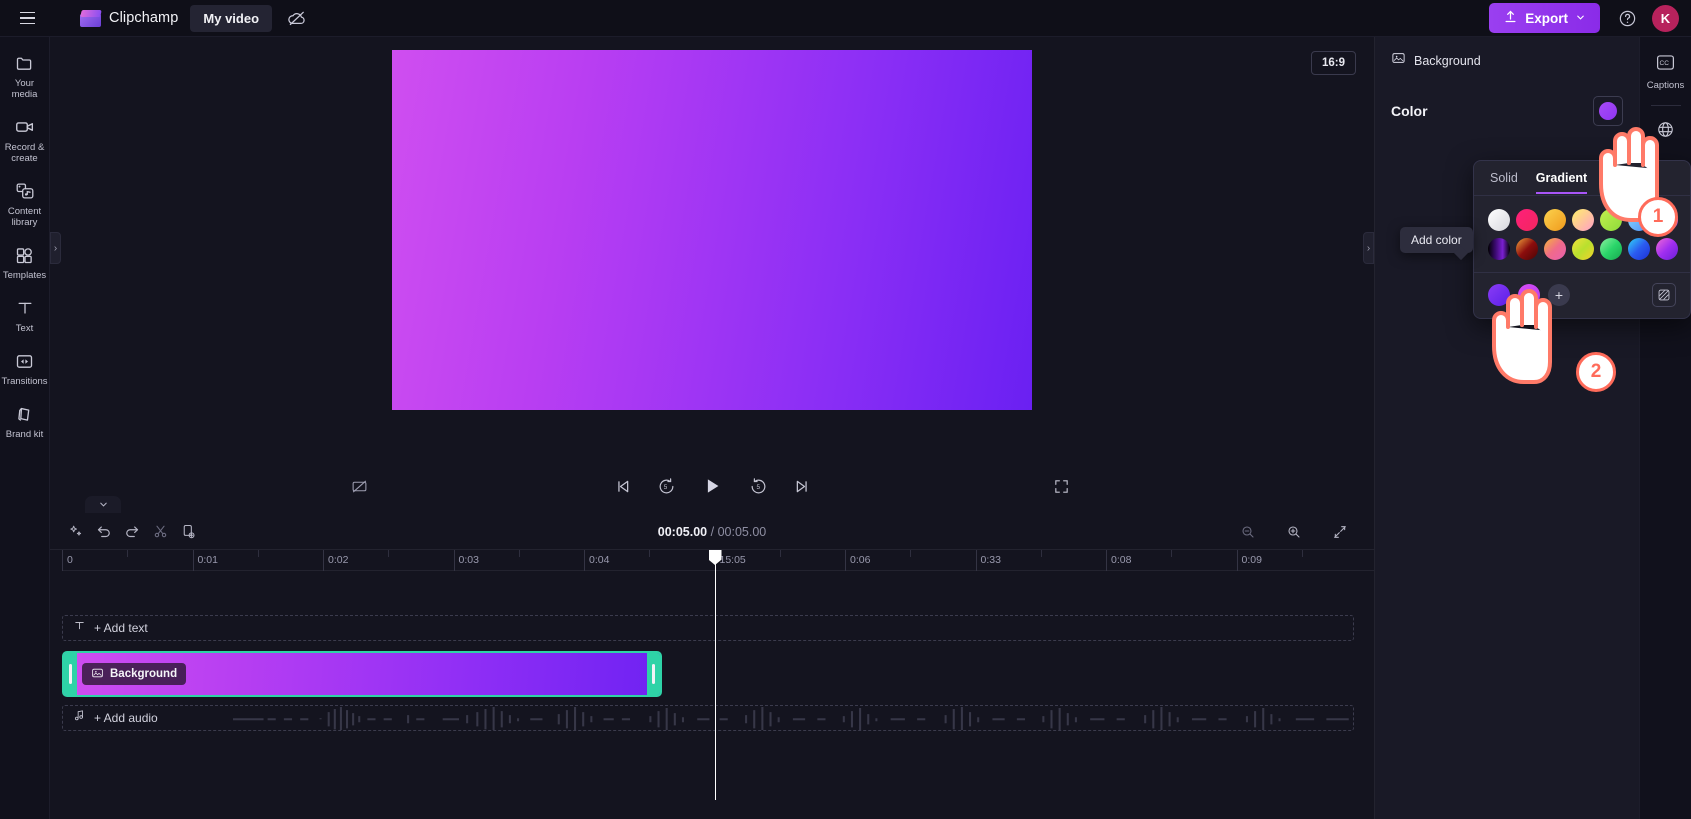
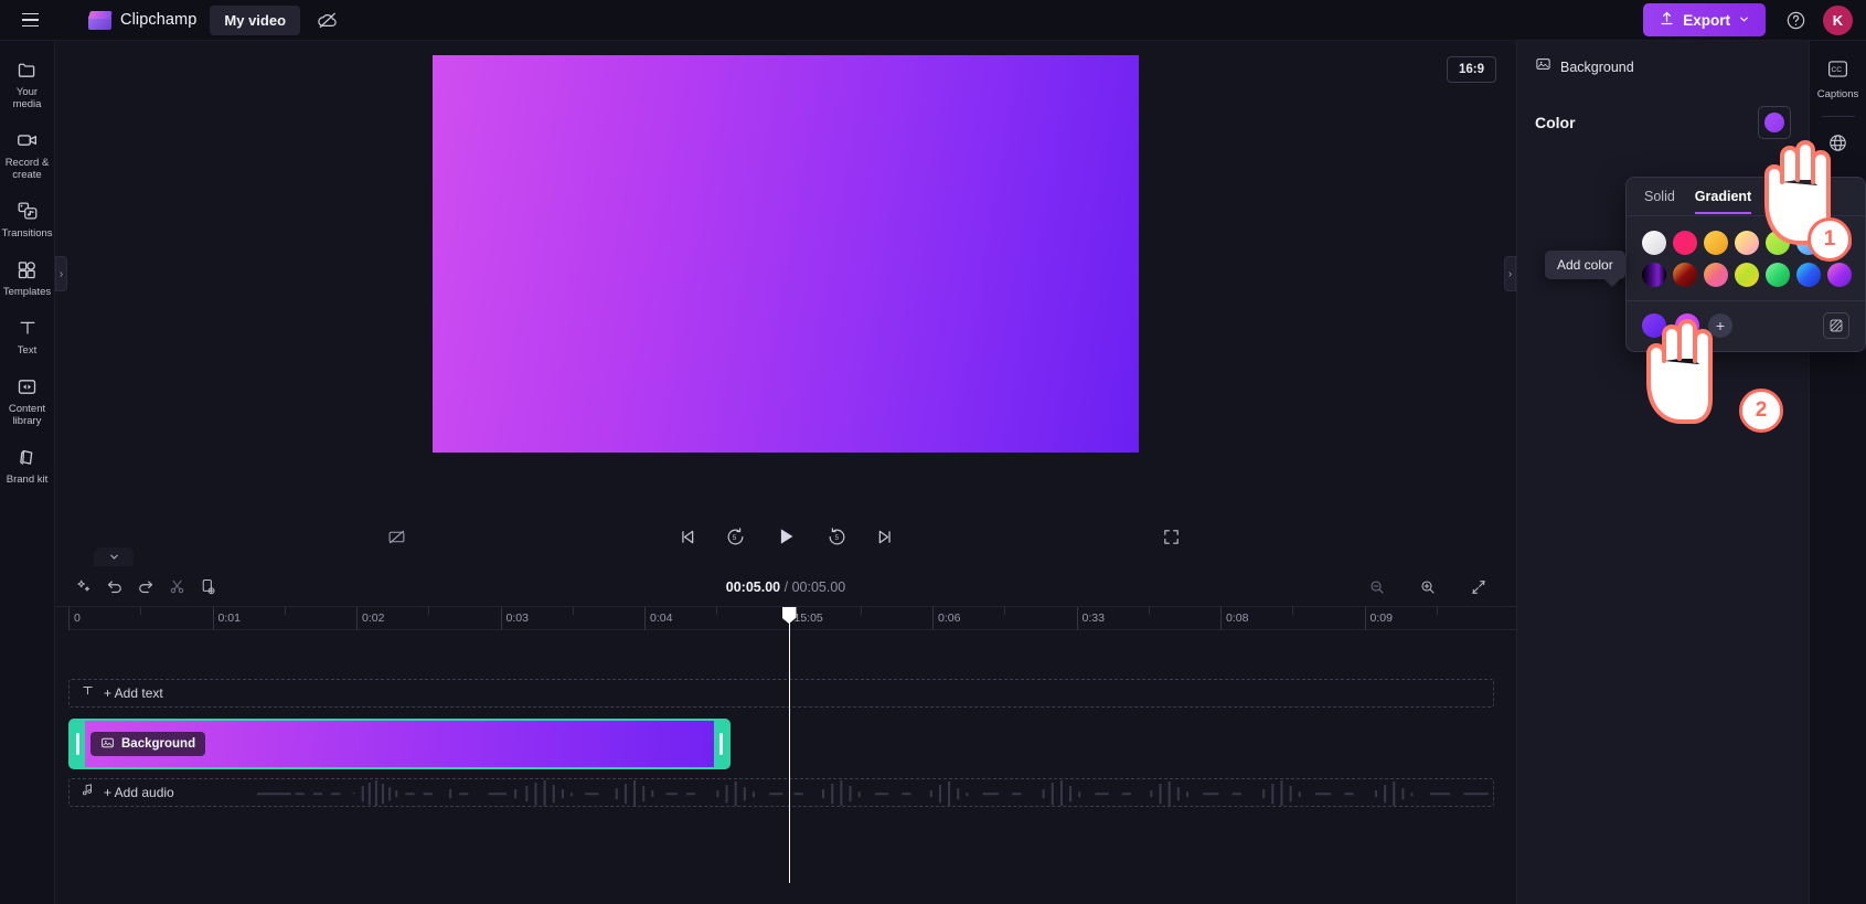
  Clipchamp
  My video
  Export
  K
  Your media
  Record & create
- Content library
+ Transitions
  Templates
  Text
- Transitions
+ Content library
  Brand kit
  16:9
  ›
  ›
  00:05.00 / 00:05.00
  0
  0:01
  0:02
  0:03
  0:04
  15:05
  0:06
  0:33
  0:08
  0:09
  + Add text
  Background
  + Add audio
  Background
  Color
  Captions
  Solid
  Gradient
  +
  Add color
  1
  2
